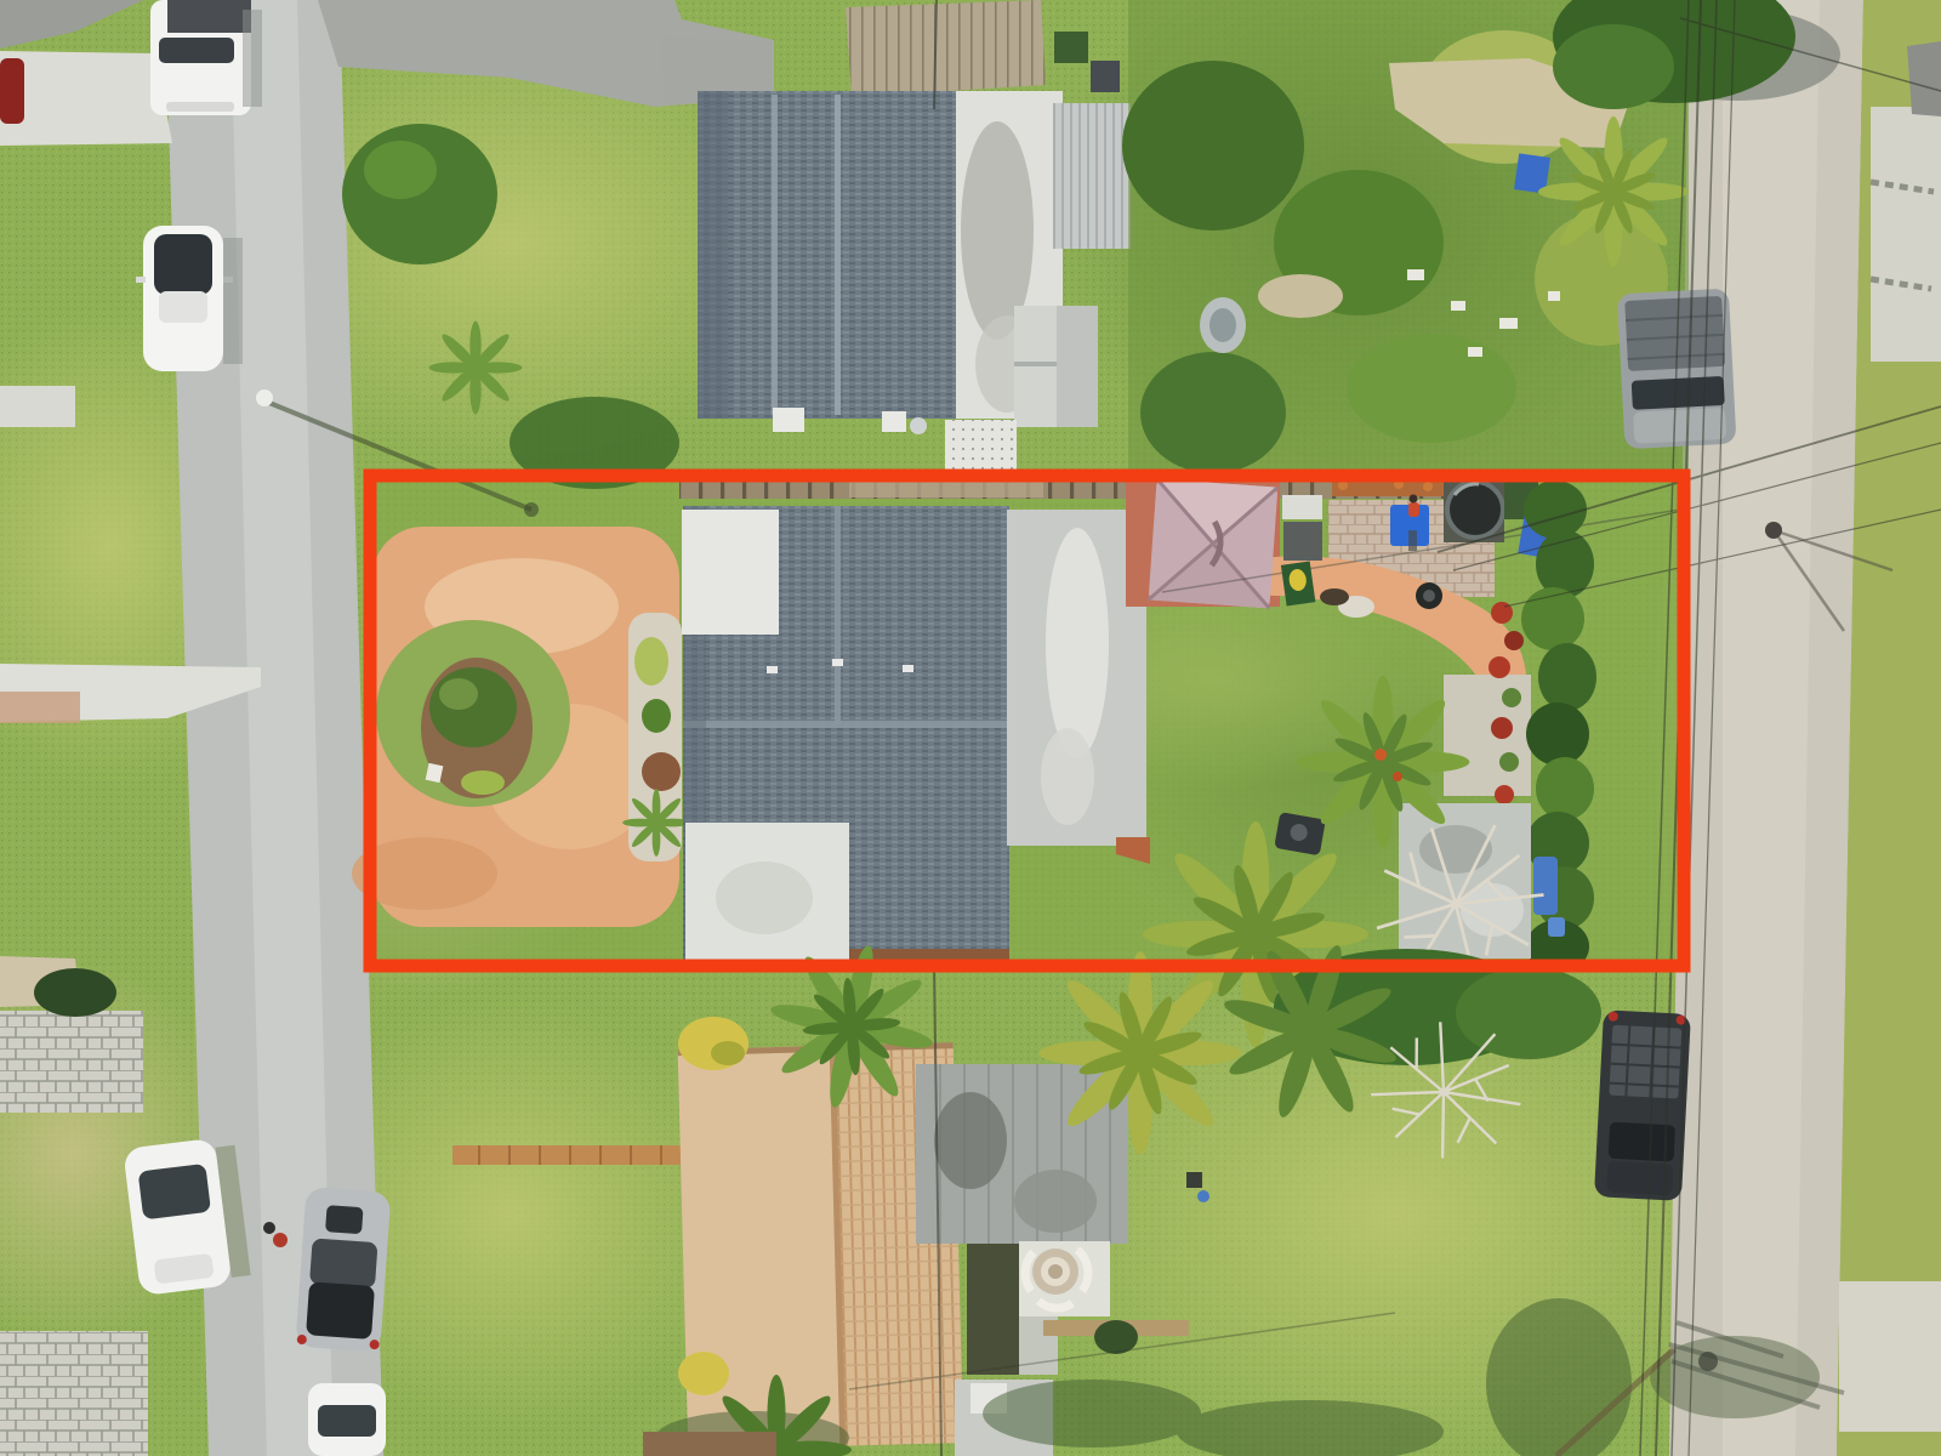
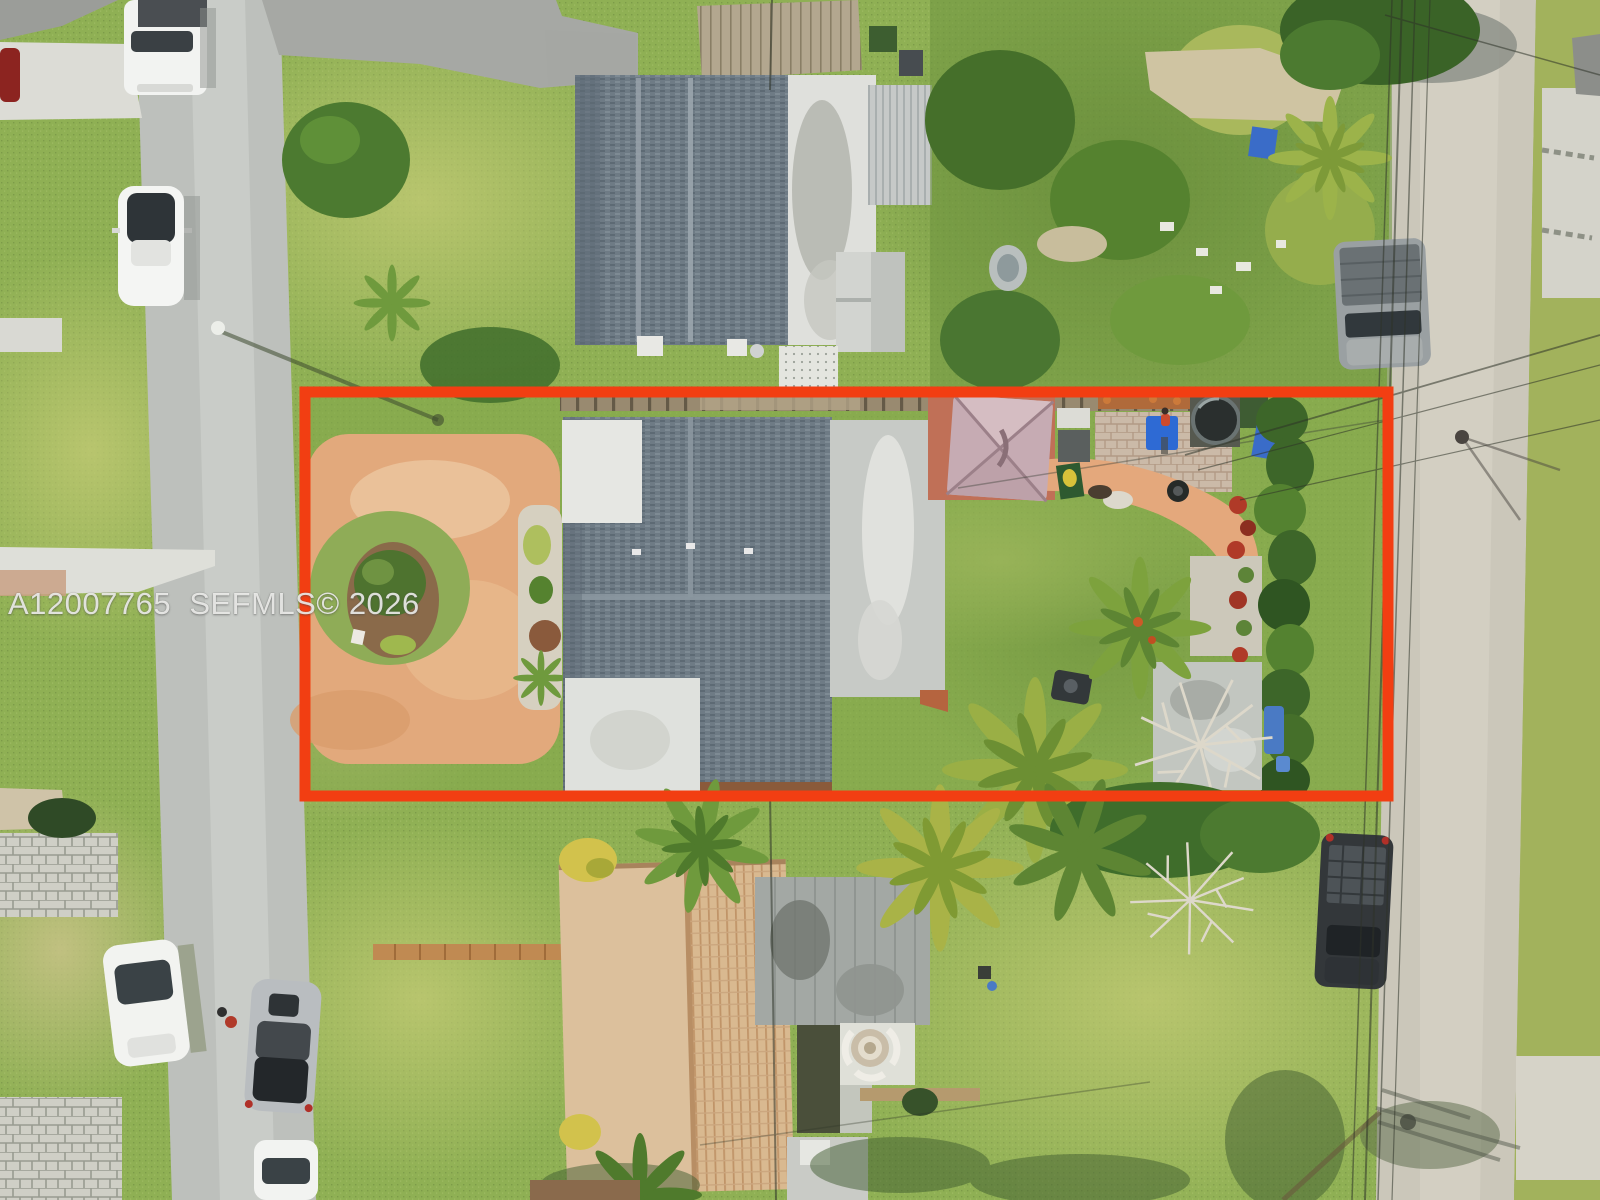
+ A12007765 SEFMLS© 2026
